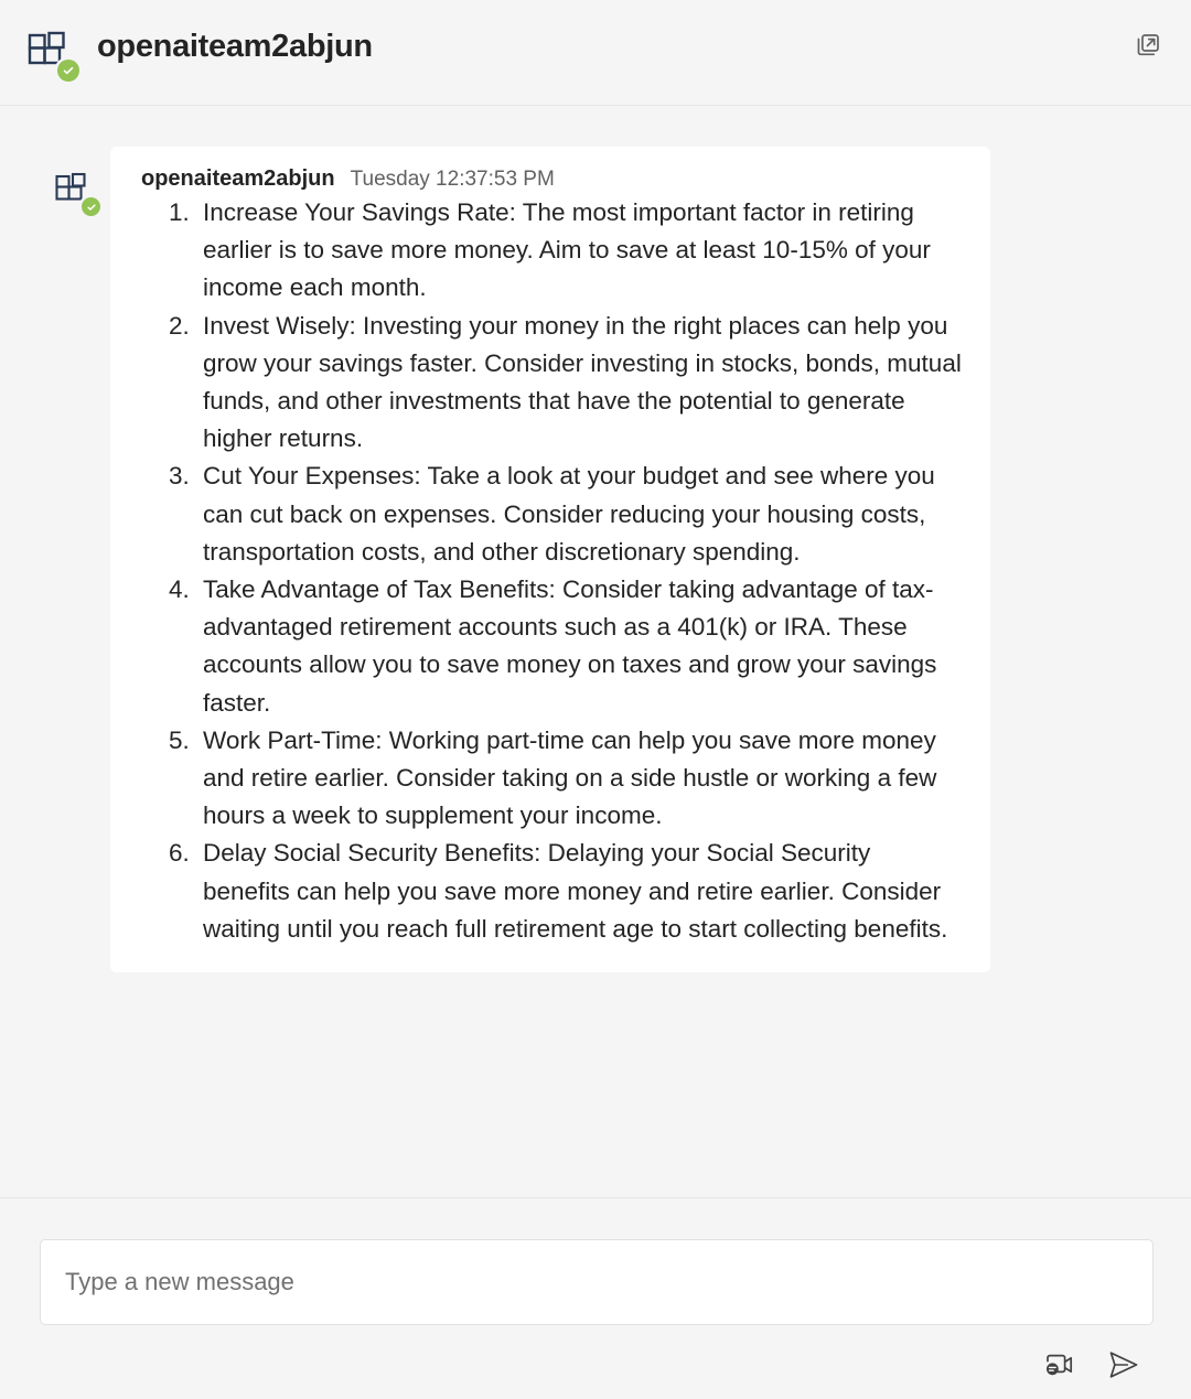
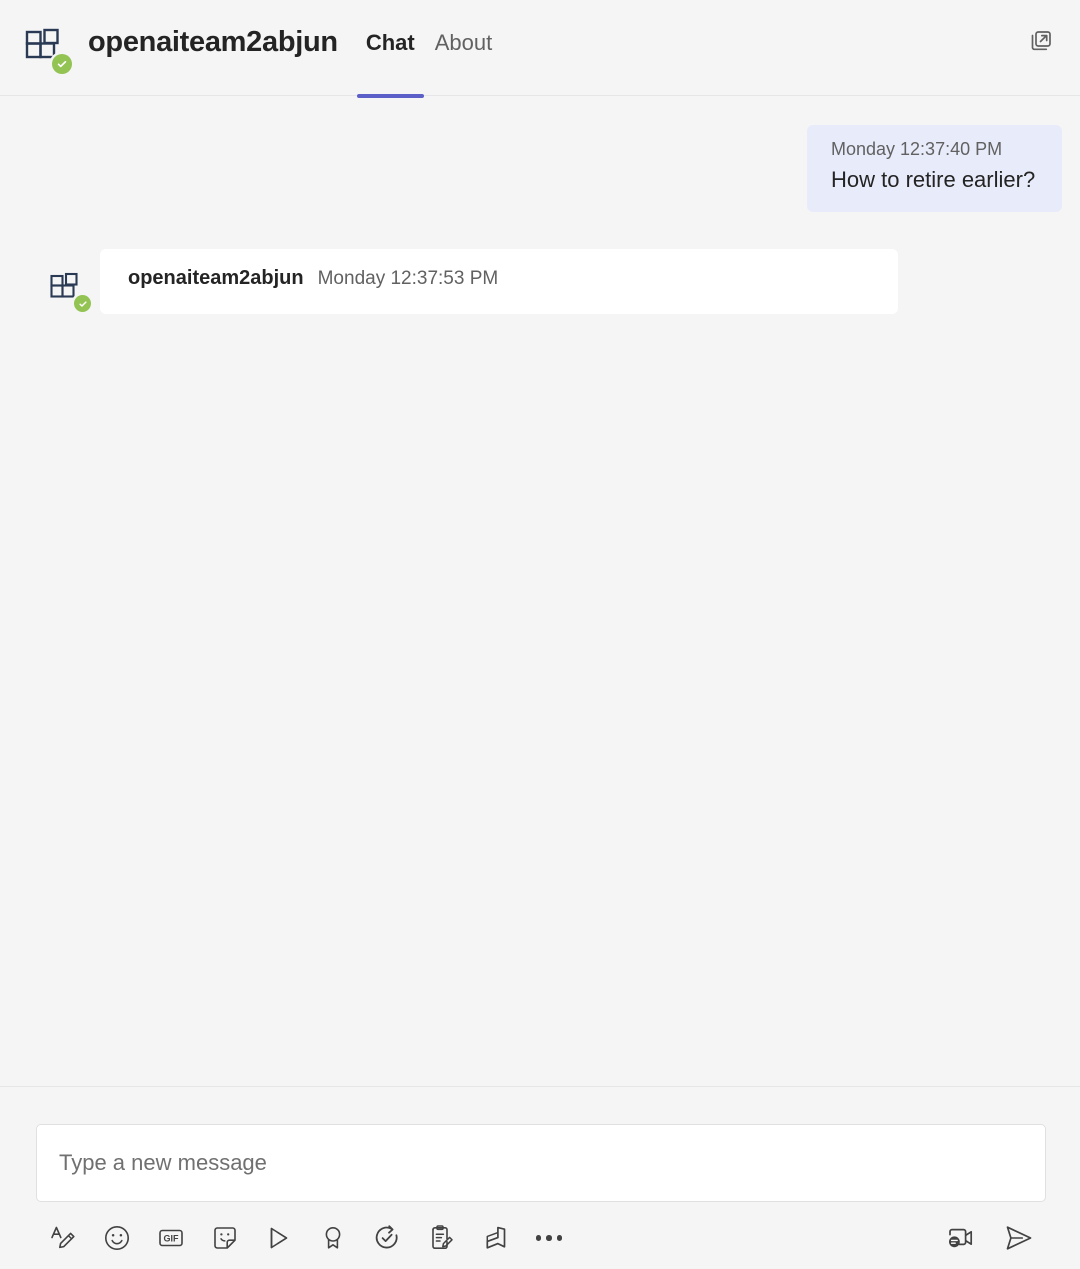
  openaiteam2abjun
+ Chat
+ About
+ Monday 12:37:40 PM
+ How to retire earlier?
  openaiteam2abjun
- Tuesday 12:37:53 PM
+ Monday 12:37:53 PM
- Increase Your Savings Rate: The most important factor in retiring earlier is to save more money. Aim to save at least 10-15% of your income each month.
- Invest Wisely: Investing your money in the right places can help you grow your savings faster. Consider investing in stocks, bonds, mutual funds, and other investments that have the potential to generate higher returns.
- Cut Your Expenses: Take a look at your budget and see where you can cut back on expenses. Consider reducing your housing costs, transportation costs, and other discretionary spending.
- Take Advantage of Tax Benefits: Consider taking advantage of tax-advantaged retirement accounts such as a 401(k) or IRA. These accounts allow you to save money on taxes and grow your savings faster.
- Work Part-Time: Working part-time can help you save more money and retire earlier. Consider taking on a side hustle or working a few hours a week to supplement your income.
- Delay Social Security Benefits: Delaying your Social Security benefits can help you save more money and retire earlier. Consider waiting until you reach full retirement age to start collecting benefits.
  Type a new message
+ GIF
